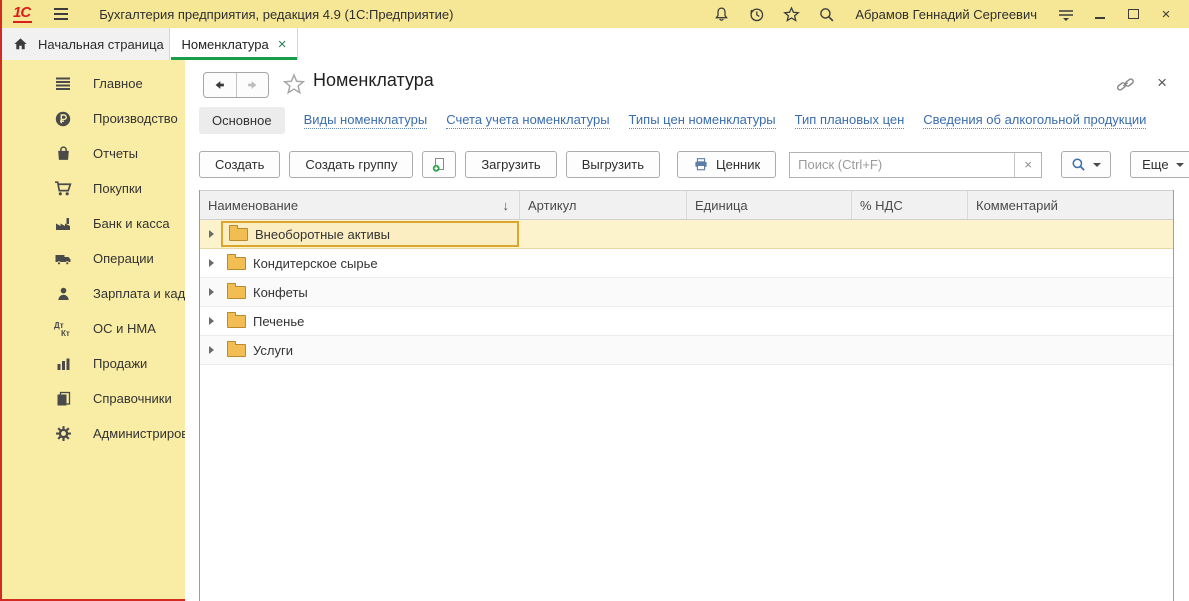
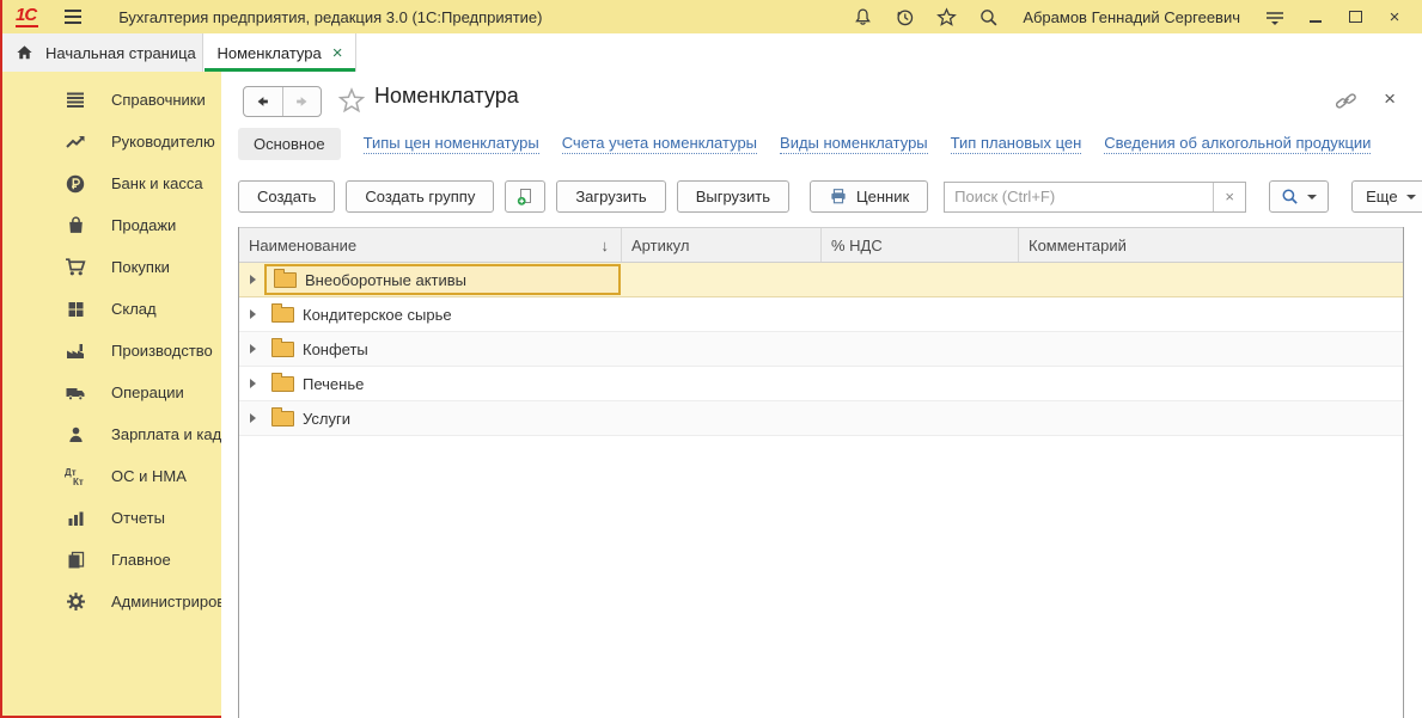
  1С
- Бухгалтерия предприятия, редакция 4.9 (1С:Предприятие)
+ Бухгалтерия предприятия, редакция 3.0 (1С:Предприятие)
  Абрамов Геннадий Сергеевич
  ×
  Начальная страница
  Номенклатура
  ×
- Главное
+ Справочники
+ Руководителю
- Производство
+ Банк и касса
- Отчеты
+ Продажи
  Покупки
+ Склад
- Банк и касса
+ Производство
  Операции
  Зарплата и кад
  Дт
  Кт
  ОС и НМА
- Продажи
+ Отчеты
- Справочники
+ Главное
  Администриро
  Номенклатура
  ×
  Основное
- Виды номенклатуры
+ Типы цен номенклатуры
  Счета учета номенклатуры
- Типы цен номенклатуры
+ Виды номенклатуры
  Тип плановых цен
  Сведения об алкогольной продукции
  Создать
  Создать группу
  Загрузить
  Выгрузить
  Ценник
  Поиск (Ctrl+F)
  ×
  Еще
  Наименование
  ↓
  Артикул
- Единица
  % НДС
  Комментарий
  Внеоборотные активы
  Кондитерское сырье
  Конфеты
  Печенье
  Услуги
